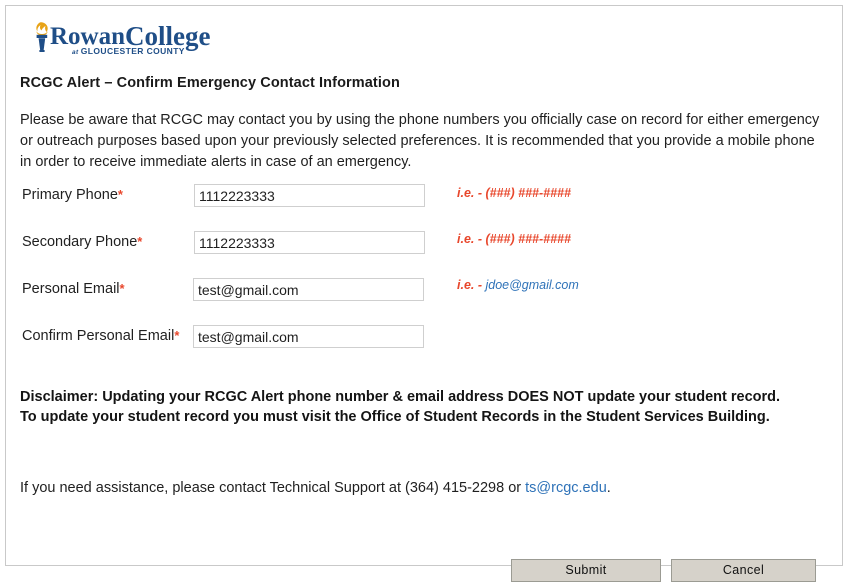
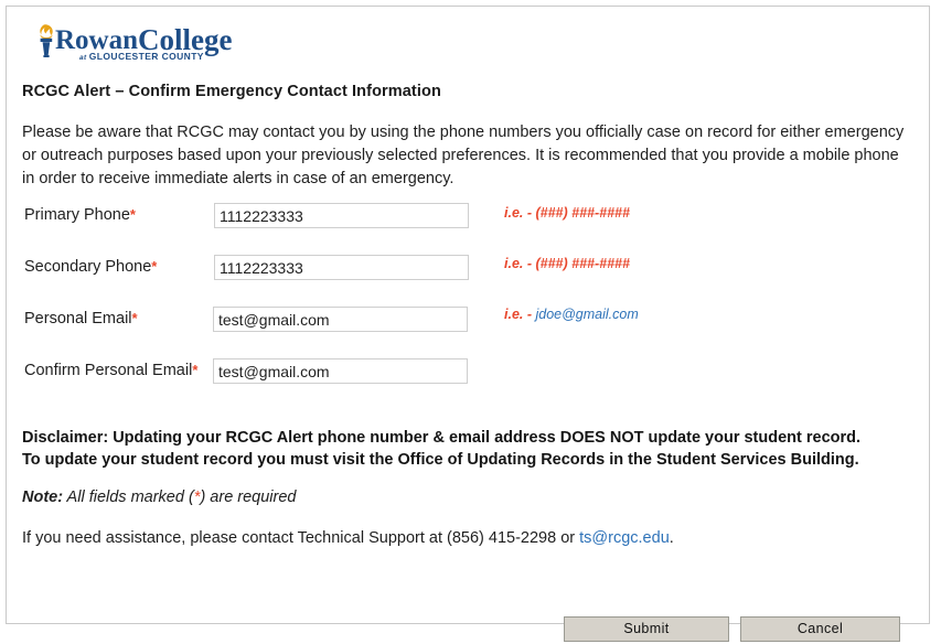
  Rowan
  College
  GLOUCESTER COUNTY
  RCGC Alert – Confirm Emergency Contact Information
  Please be aware that RCGC may contact you by using the phone numbers you officially case on record for either emergency or outreach purposes based upon your previously selected preferences. It is recommended that you provide a mobile phone in order to receive immediate alerts in case of an emergency.
  Primary Phone*
  1112223333
  i.e. - (###) ###-####
  Secondary Phone*
  1112223333
  i.e. - (###) ###-####
  Personal Email*
  test@gmail.com
  i.e. - jdoe@gmail.com
  Confirm Personal Email*
  test@gmail.com
- Disclaimer: Updating your RCGC Alert phone number & email address DOES NOT update your student record. To update your student record you must visit the Office of Student Records in the Student Services Building.
+ Disclaimer: Updating your RCGC Alert phone number & email address DOES NOT update your student record. To update your student record you must visit the Office of Updating Records in the Student Services Building.
+ Note: All fields marked (*) are required
- If you need assistance, please contact Technical Support at (364) 415-2298 or ts@rcgc.edu.
+ If you need assistance, please contact Technical Support at (856) 415-2298 or ts@rcgc.edu.
  Submit
  Cancel
